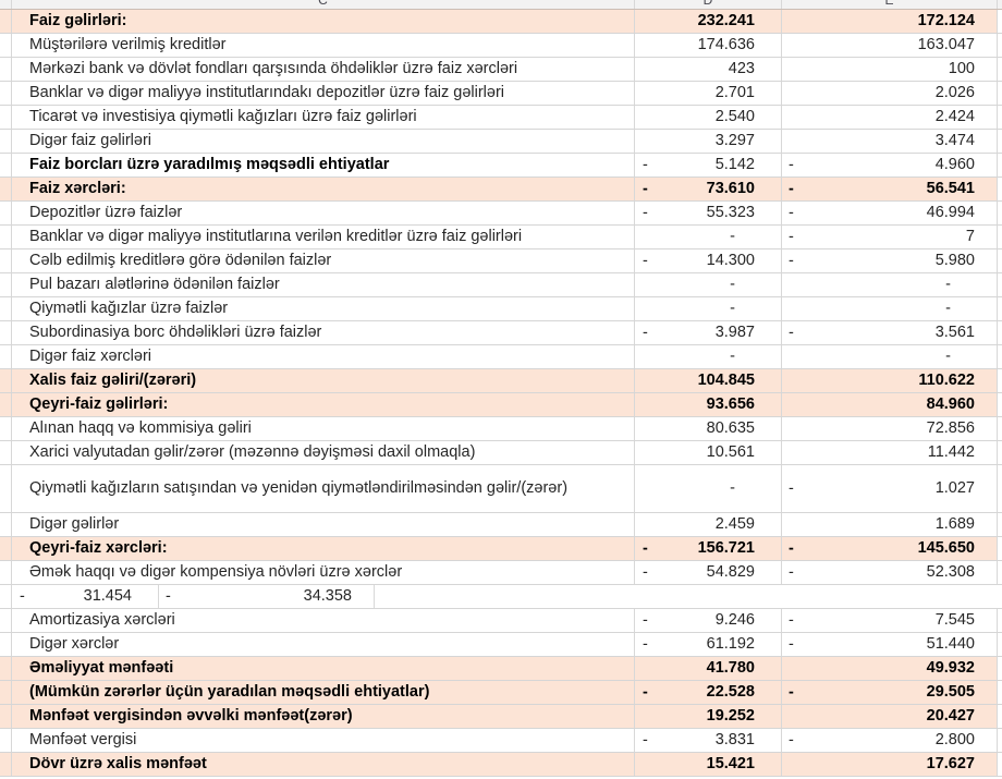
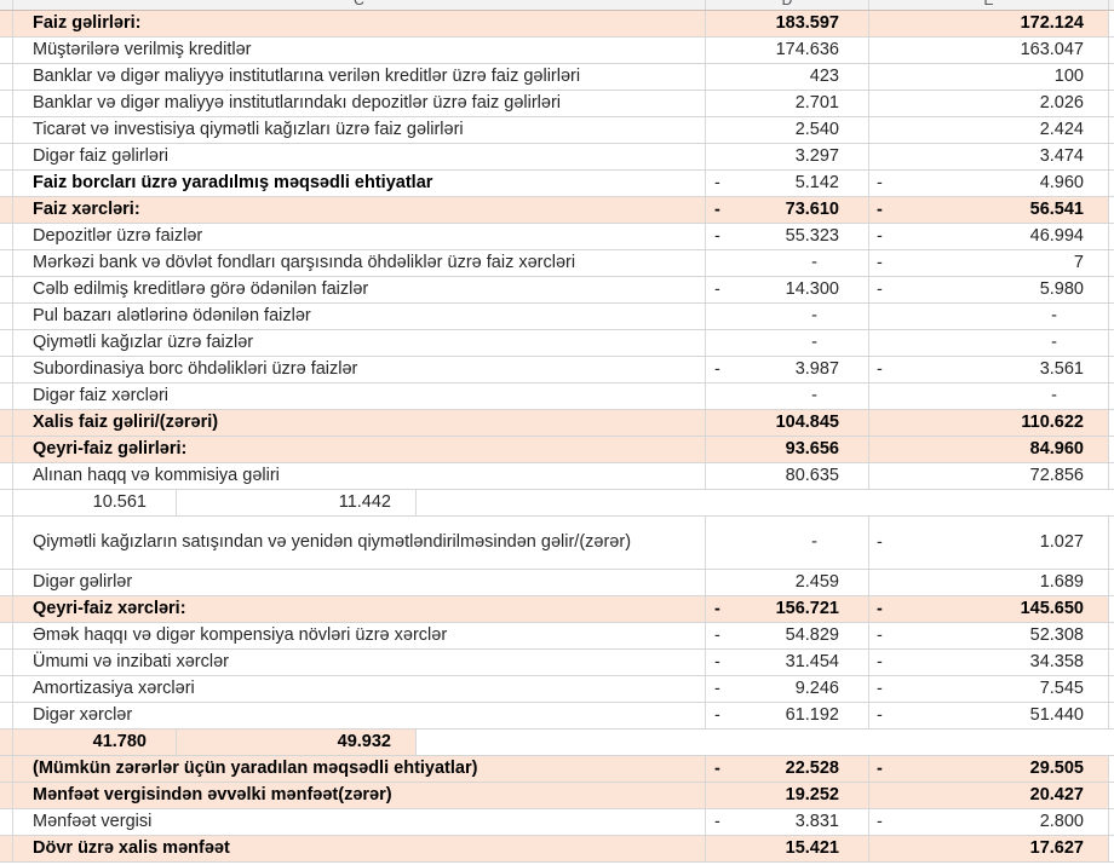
  C
  D
  E
  Faiz gəlirləri:
- 232.241
+ 183.597
  172.124
  Müştərilərə verilmiş kreditlər
  174.636
  163.047
- Mərkəzi bank və dövlət fondları qarşısında öhdəliklər üzrə faiz xərcləri
+ Banklar və digər maliyyə institutlarına verilən kreditlər üzrə faiz gəlirləri
  423
  100
  Banklar və digər maliyyə institutlarındakı depozitlər üzrə faiz gəlirləri
  2.701
  2.026
  Ticarət və investisiya qiymətli kağızları üzrə faiz gəlirləri
  2.540
  2.424
  Digər faiz gəlirləri
  3.297
  3.474
  Faiz borcları üzrə yaradılmış məqsədli ehtiyatlar
  -
  5.142
  -
  4.960
  Faiz xərcləri:
  -
  73.610
  -
  56.541
  Depozitlər üzrə faizlər
  -
  55.323
  -
  46.994
- Banklar və digər maliyyə institutlarına verilən kreditlər üzrə faiz gəlirləri
+ Mərkəzi bank və dövlət fondları qarşısında öhdəliklər üzrə faiz xərcləri
  -
  -
  7
  Cəlb edilmiş kreditlərə görə ödənilən faizlər
  -
  14.300
  -
  5.980
  Pul bazarı alətlərinə ödənilən faizlər
  -
  -
  Qiymətli kağızlar üzrə faizlər
  -
  -
  Subordinasiya borc öhdəlikləri üzrə faizlər
  -
  3.987
  -
  3.561
  Digər faiz xərcləri
  -
  -
  Xalis faiz gəliri/(zərəri)
  104.845
  110.622
  Qeyri-faiz gəlirləri:
  93.656
  84.960
  Alınan haqq və kommisiya gəliri
  80.635
  72.856
- Xarici valyutadan gəlir/zərər (məzənnə dəyişməsi daxil olmaqla)
  10.561
  11.442
  Qiymətli kağızların satışından və yenidən qiymətləndirilməsindən gəlir/(zərər)
  -
  -
  1.027
  Digər gəlirlər
  2.459
  1.689
  Qeyri-faiz xərcləri:
  -
  156.721
  -
  145.650
  Əmək haqqı və digər kompensiya növləri üzrə xərclər
  -
  54.829
  -
  52.308
+ Ümumi və inzibati xərclər
  -
  31.454
  -
  34.358
  Amortizasiya xərcləri
  -
  9.246
  -
  7.545
  Digər xərclər
  -
  61.192
  -
  51.440
- Əməliyyat mənfəəti
  41.780
  49.932
  (Mümkün zərərlər üçün yaradılan məqsədli ehtiyatlar)
  -
  22.528
  -
  29.505
  Mənfəət vergisindən əvvəlki mənfəət(zərər)
  19.252
  20.427
  Mənfəət vergisi
  -
  3.831
  -
  2.800
  Dövr üzrə xalis mənfəət
  15.421
  17.627
